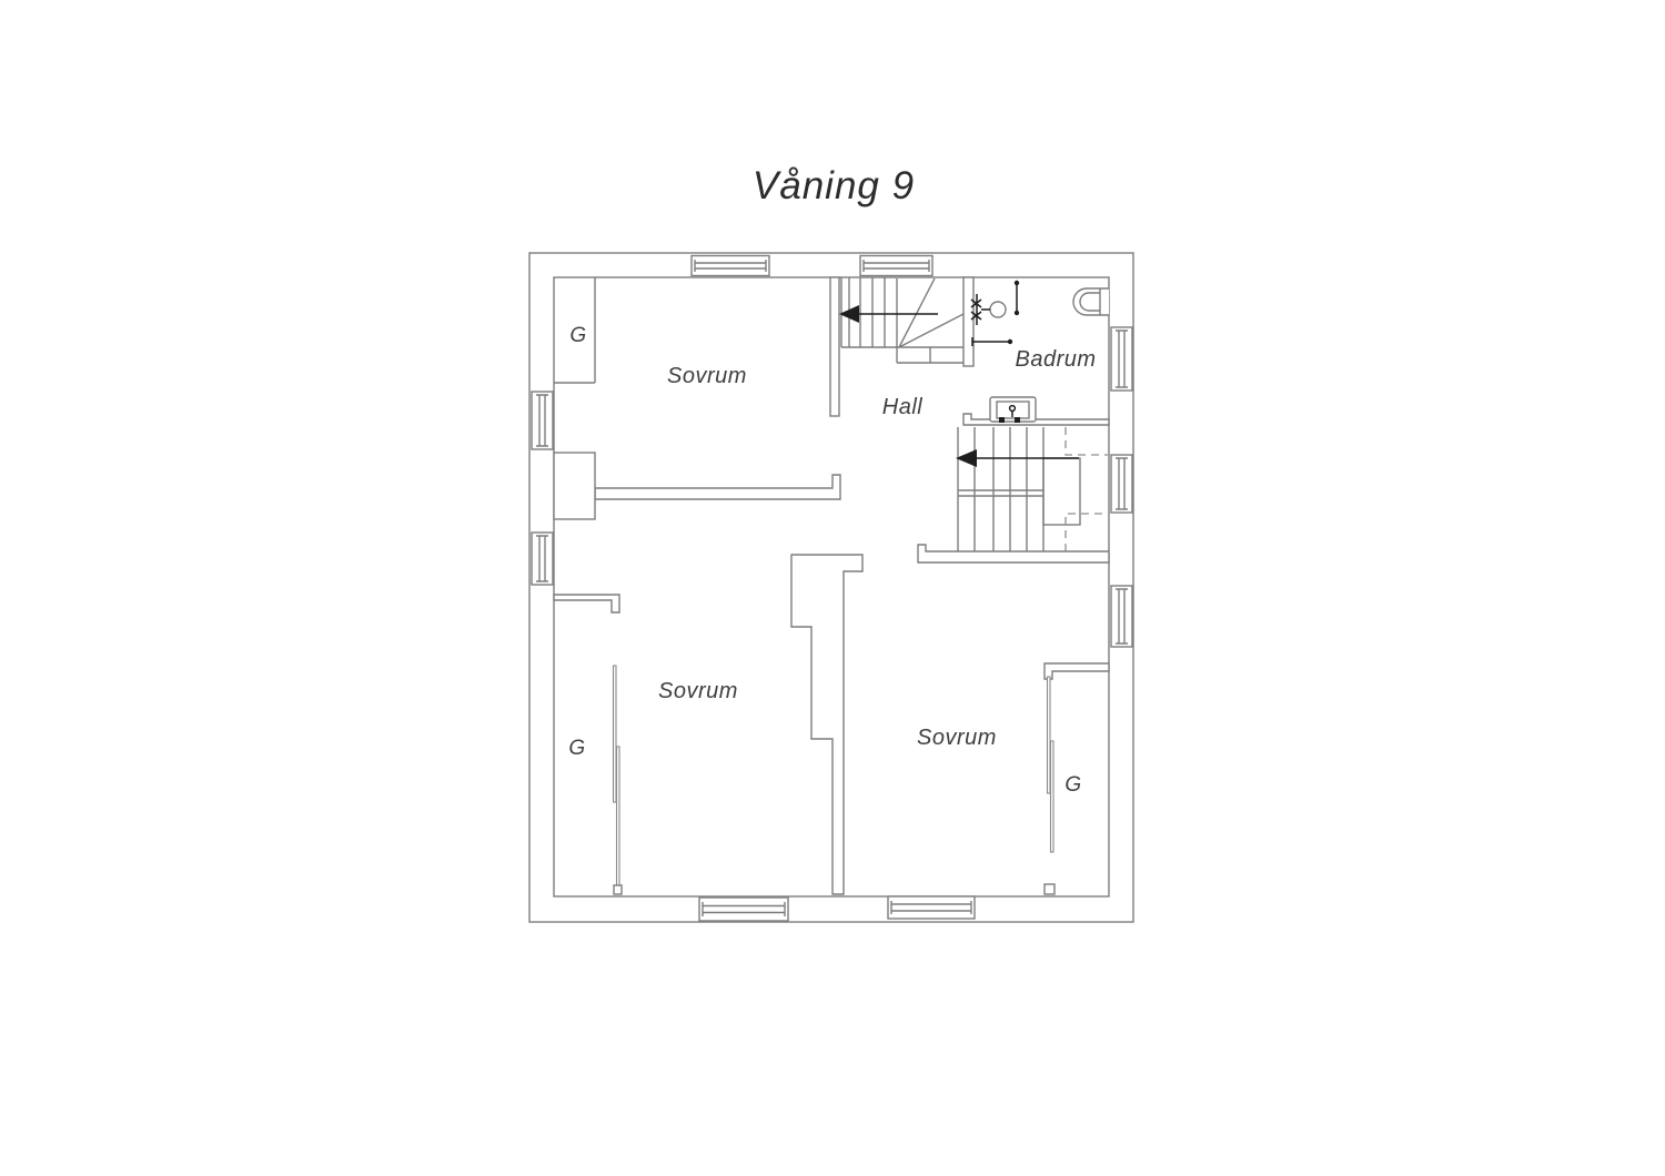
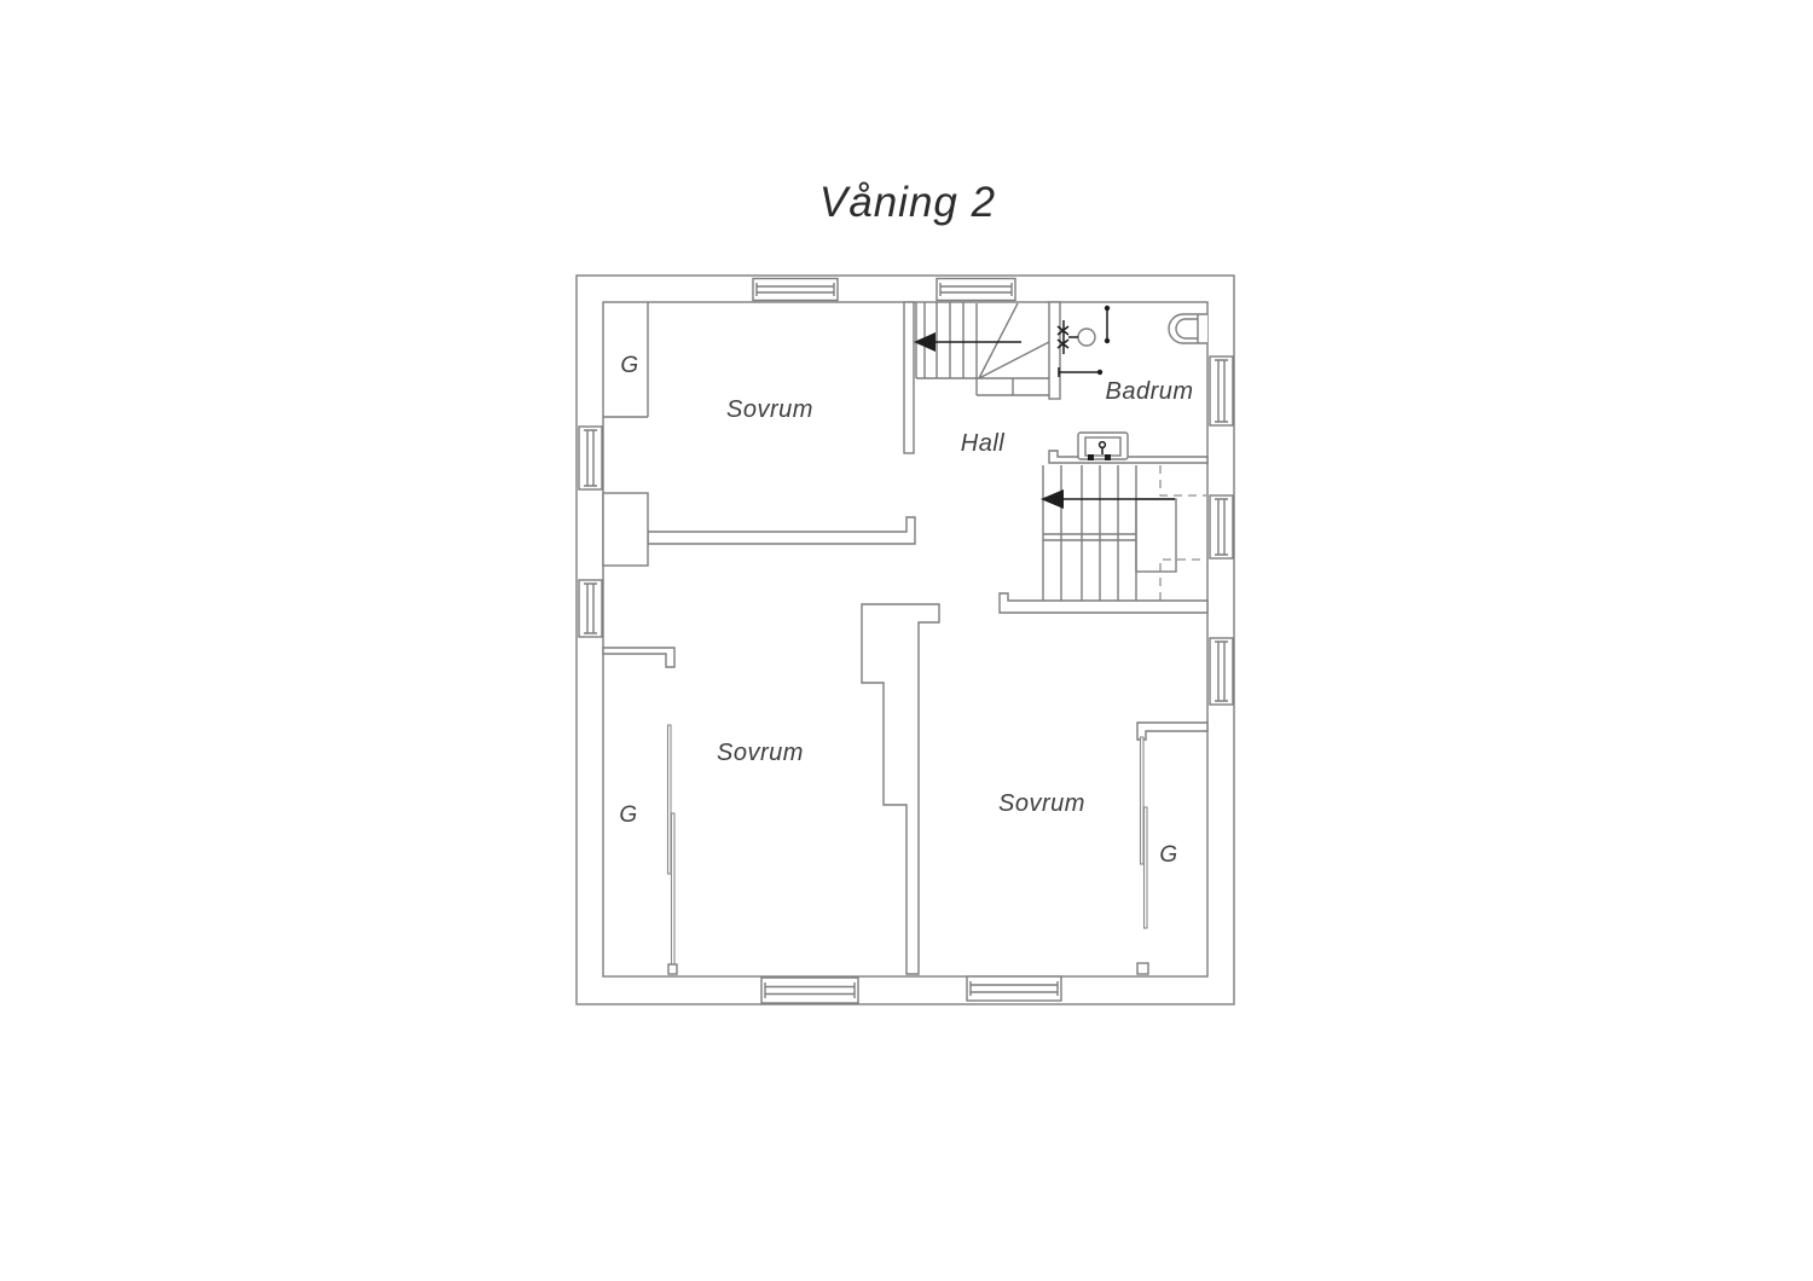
- Våning 9
+ Våning 2
  Sovrum
  G
  Hall
  Badrum
  Sovrum
  G
  Sovrum
  G
